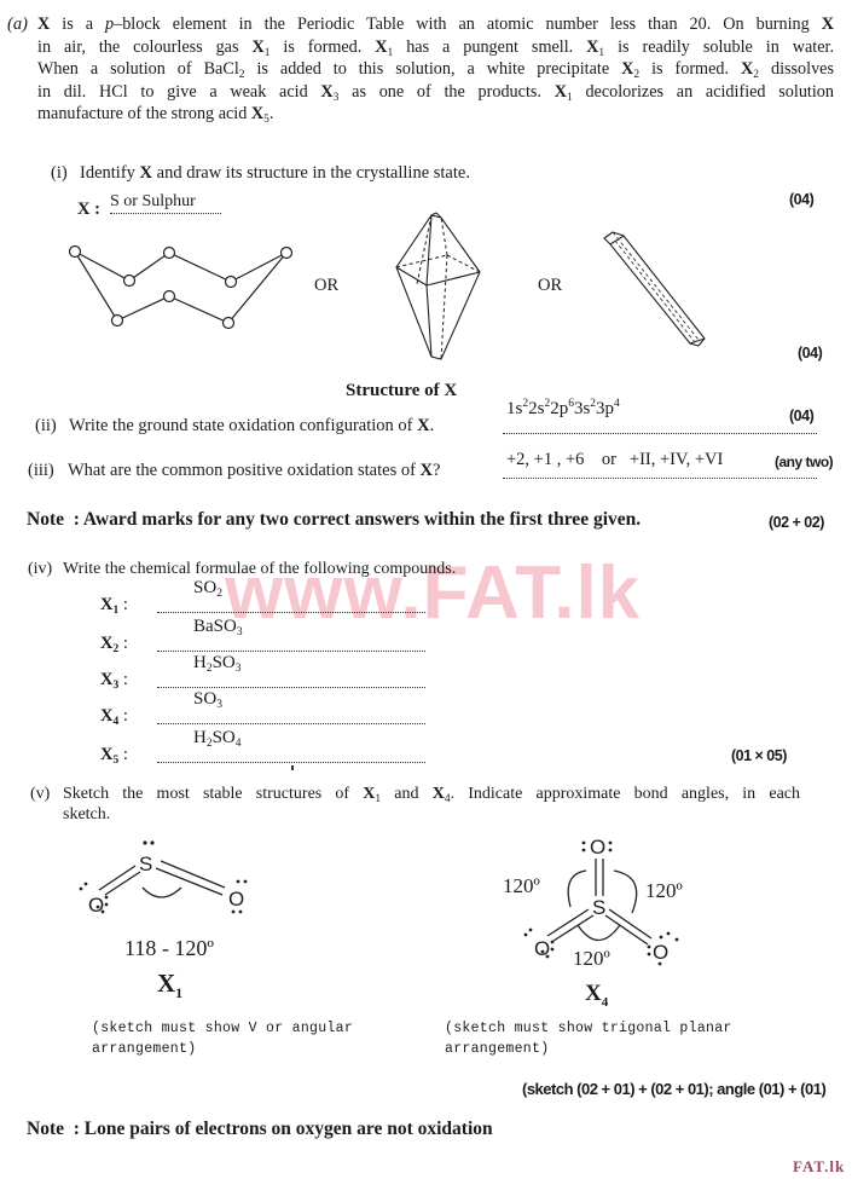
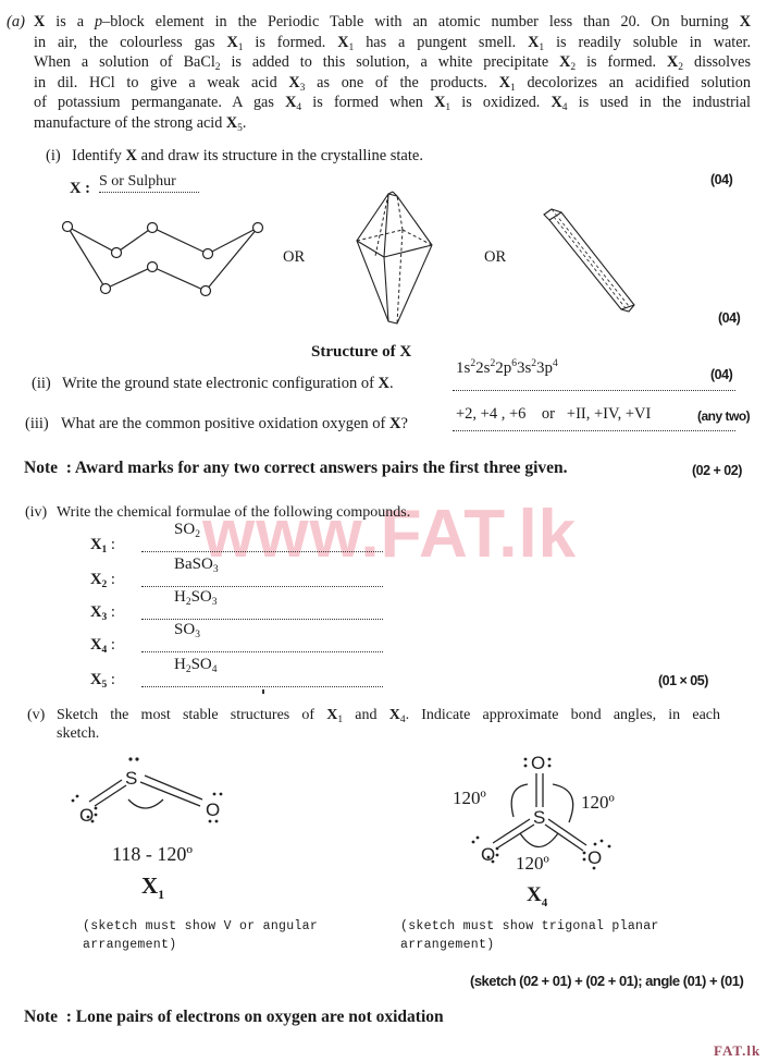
  www.FAT.lk
  (a)
  X is a p–block element in the Periodic Table with an atomic number less than 20. On burning X
  in air, the colourless gas X1 is formed. X1 has a pungent smell. X1 is readily soluble in water.
  When a solution of BaCl2 is added to this solution, a white precipitate X2 is formed. X2 dissolves
  in dil. HCl to give a weak acid X3 as one of the products. X1 decolorizes an acidified solution
+ of potassium permanganate. A gas X4 is formed when X1 is oxidized. X4 is used in the industrial
  manufacture of the strong acid X5.
  (i)
  Identify X and draw its structure in the crystalline state.
  X :
  S or Sulphur
  (04)
  OR
  OR
  (04)
  Structure of X
  (ii)
- Write the ground state oxidation configuration of X.
+ Write the ground state electronic configuration of X.
  1s22s22p63s23p4
  (04)
  (iii)
- What are the common positive oxidation states of X?
+ What are the common positive oxidation oxygen of X?
- +2, +1 , +6 or +II, +IV, +VI
+ +2, +4 , +6 or +II, +IV, +VI
  (any two)
- Note : Award marks for any two correct answers within the first three given.
+ Note : Award marks for any two correct answers pairs the first three given.
  (02 + 02)
  (iv)
  Write the chemical formulae of the following compounds.
  X1 :
  SO2
  X2 :
  BaSO3
  X3 :
  H2SO3
  X4 :
  SO3
  X5 :
  H2SO4
  (01 × 05)
  (v)
  Sketch the most stable structures of X1 and X4. Indicate approximate bond angles, in each
  sketch.
  S
  O
  O
  118 - 120º
  X1
  O
  S
  O
  O
  120º
  120º
  120º
  X4
  (sketch must show V or angular
  arrangement)
  (sketch must show trigonal planar
  arrangement)
  (sketch (02 + 01) + (02 + 01); angle (01) + (01)
  Note : Lone pairs of electrons on oxygen are not oxidation
  FAT.lk
